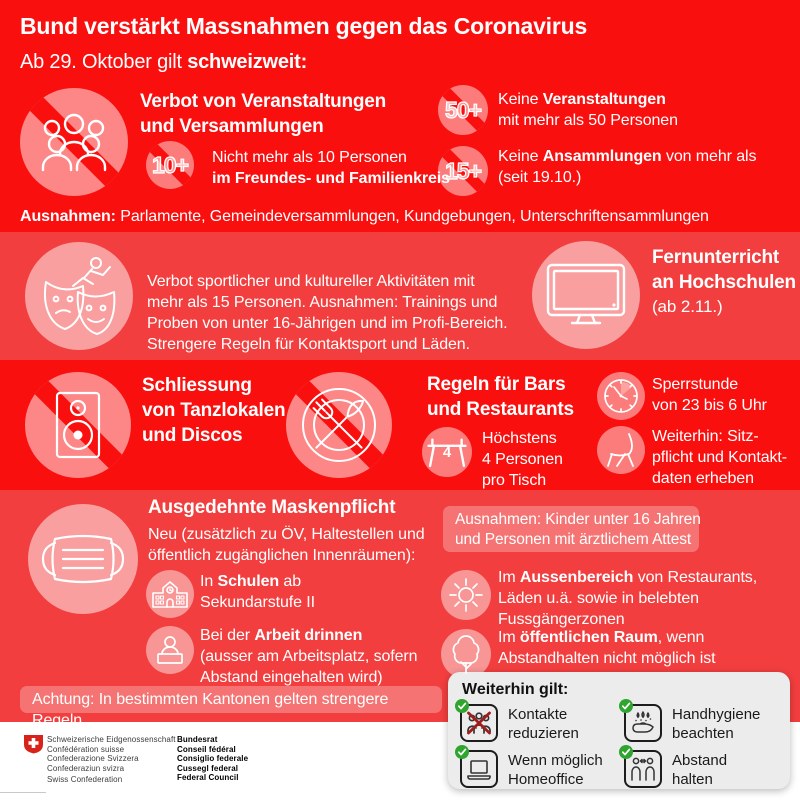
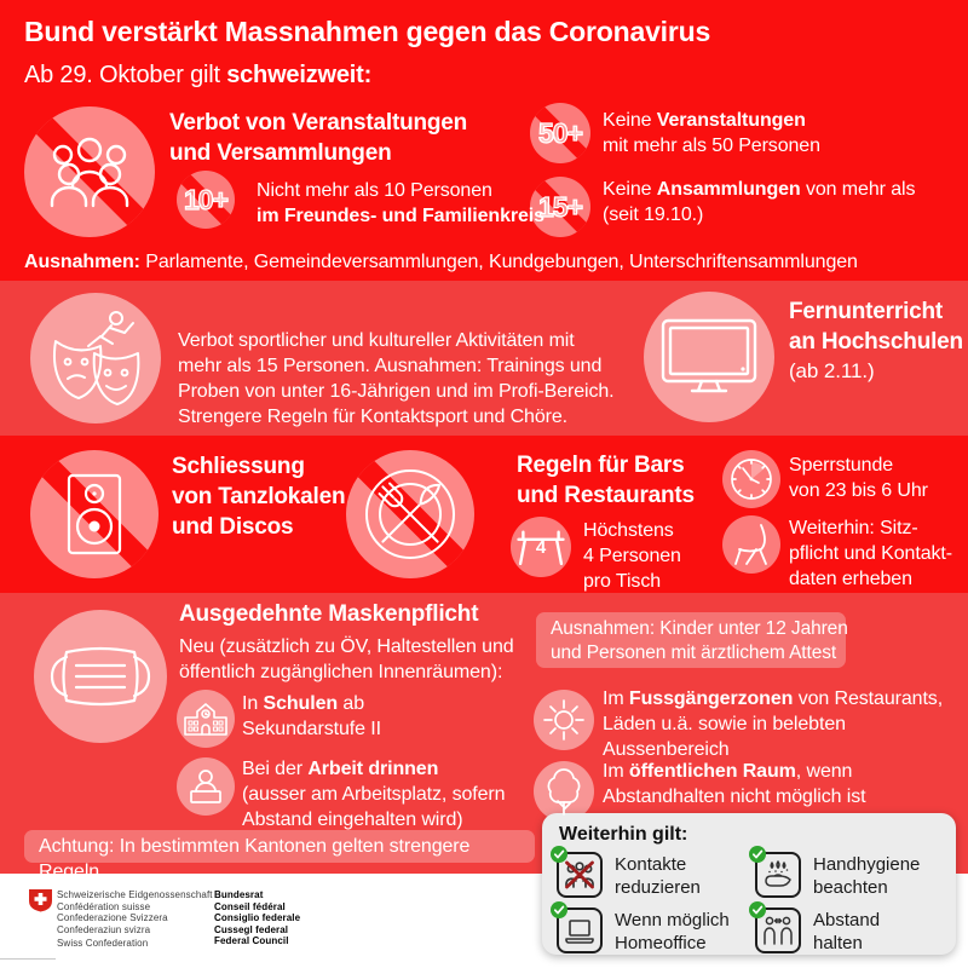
  Bund verstärkt Massnahmen gegen das Coronavirus
  Ab 29. Oktober gilt schweizweit:
  Verbot von Veranstaltungen
  und Versammlungen
  10+
  Nicht mehr als 10 Personen
  im Freundes- und Familienkreis
  50+
  Keine Veranstaltungen
  mit mehr als 50 Personen
  15+
  Keine Ansammlungen von mehr als
  (seit 19.10.)
  Ausnahmen: Parlamente, Gemeindeversammlungen, Kundgebungen, Unterschriftensammlungen
  Verbot sportlicher und kultureller Aktivitäten mit
  mehr als 15 Personen. Ausnahmen: Trainings und
  Proben von unter 16-Jährigen und im Profi-Bereich.
- Strengere Regeln für Kontaktsport und Läden.
+ Strengere Regeln für Kontaktsport und Chöre.
  Fernunterricht
  an Hochschulen
  (ab 2.11.)
  Schliessung
  von Tanzlokalen
  und Discos
  Regeln für Bars
  und Restaurants
  4
  Höchstens
  4 Personen
  pro Tisch
  Sperrstunde
  von 23 bis 6 Uhr
  Weiterhin: Sitz-
  pflicht und Kontakt-
  daten erheben
  Ausgedehnte Maskenpflicht
  Neu (zusätzlich zu ÖV, Haltestellen und
  öffentlich zugänglichen Innenräumen):
  In Schulen ab
  Sekundarstufe II
  Bei der Arbeit drinnen
  (ausser am Arbeitsplatz, sofern
  Abstand eingehalten wird)
  Achtung: In bestimmten Kantonen gelten strengere Regeln
- Ausnahmen: Kinder unter 16 Jahren
+ Ausnahmen: Kinder unter 12 Jahren
  und Personen mit ärztlichem Attest
- Im Aussenbereich von Restaurants,
+ Im Fussgängerzonen von Restaurants,
  Läden u.ä. sowie in belebten
- Fussgängerzonen
+ Aussenbereich
  Im öffentlichen Raum, wenn
  Abstandhalten nicht möglich ist
  Weiterhin gilt:
  Kontakte
  reduzieren
  Handhygiene
  beachten
  Wenn möglich
  Homeoffice
  Abstand
  halten
  Schweizerische Eidgenossenschaft
  Confédération suisse
  Confederazione Svizzera
  Confederaziun svizra
  Swiss Confederation
  Bundesrat
  Conseil fédéral
  Consiglio federale
  Cussegl federal
  Federal Council
